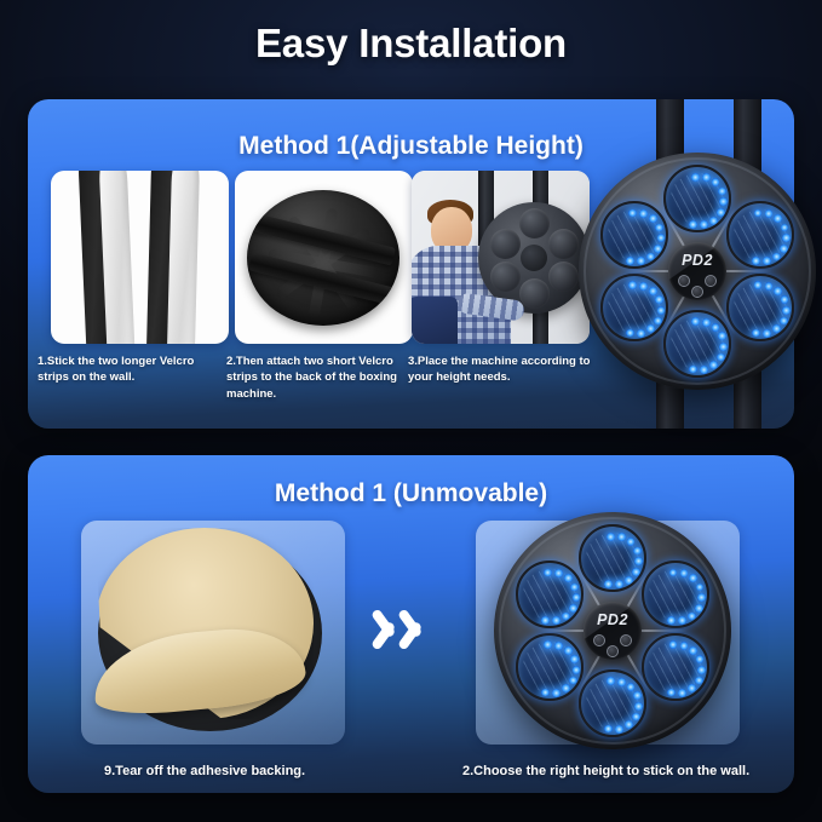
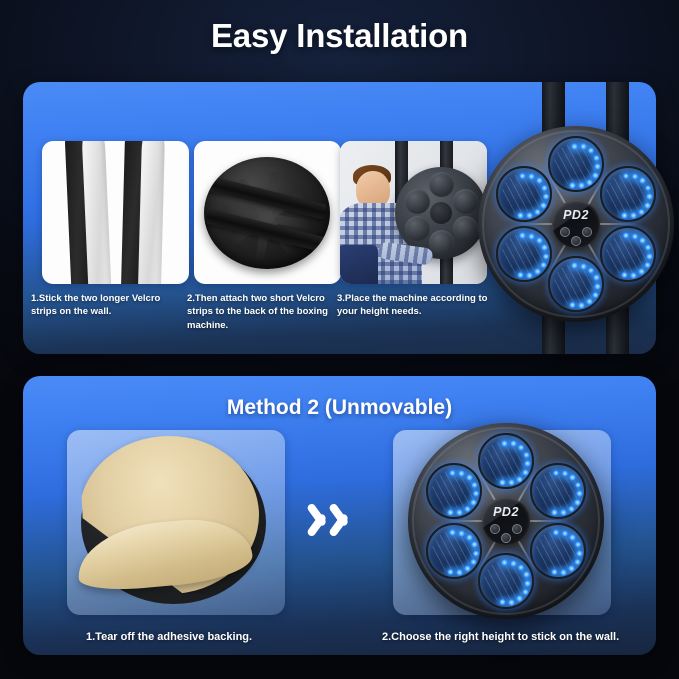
  Easy Installation
- Method 1(Adjustable Height)
  PD2
  1.Stick the two longer Velcro strips on the wall.
  2.Then attach two short Velcro strips to the back of the boxing machine.
  3.Place the machine according to your height needs.
- Method 1 (Unmovable)
+ Method 2 (Unmovable)
  PD2
- 9.Tear off the adhesive backing.
+ 1.Tear off the adhesive backing.
  2.Choose the right height to stick on the wall.
